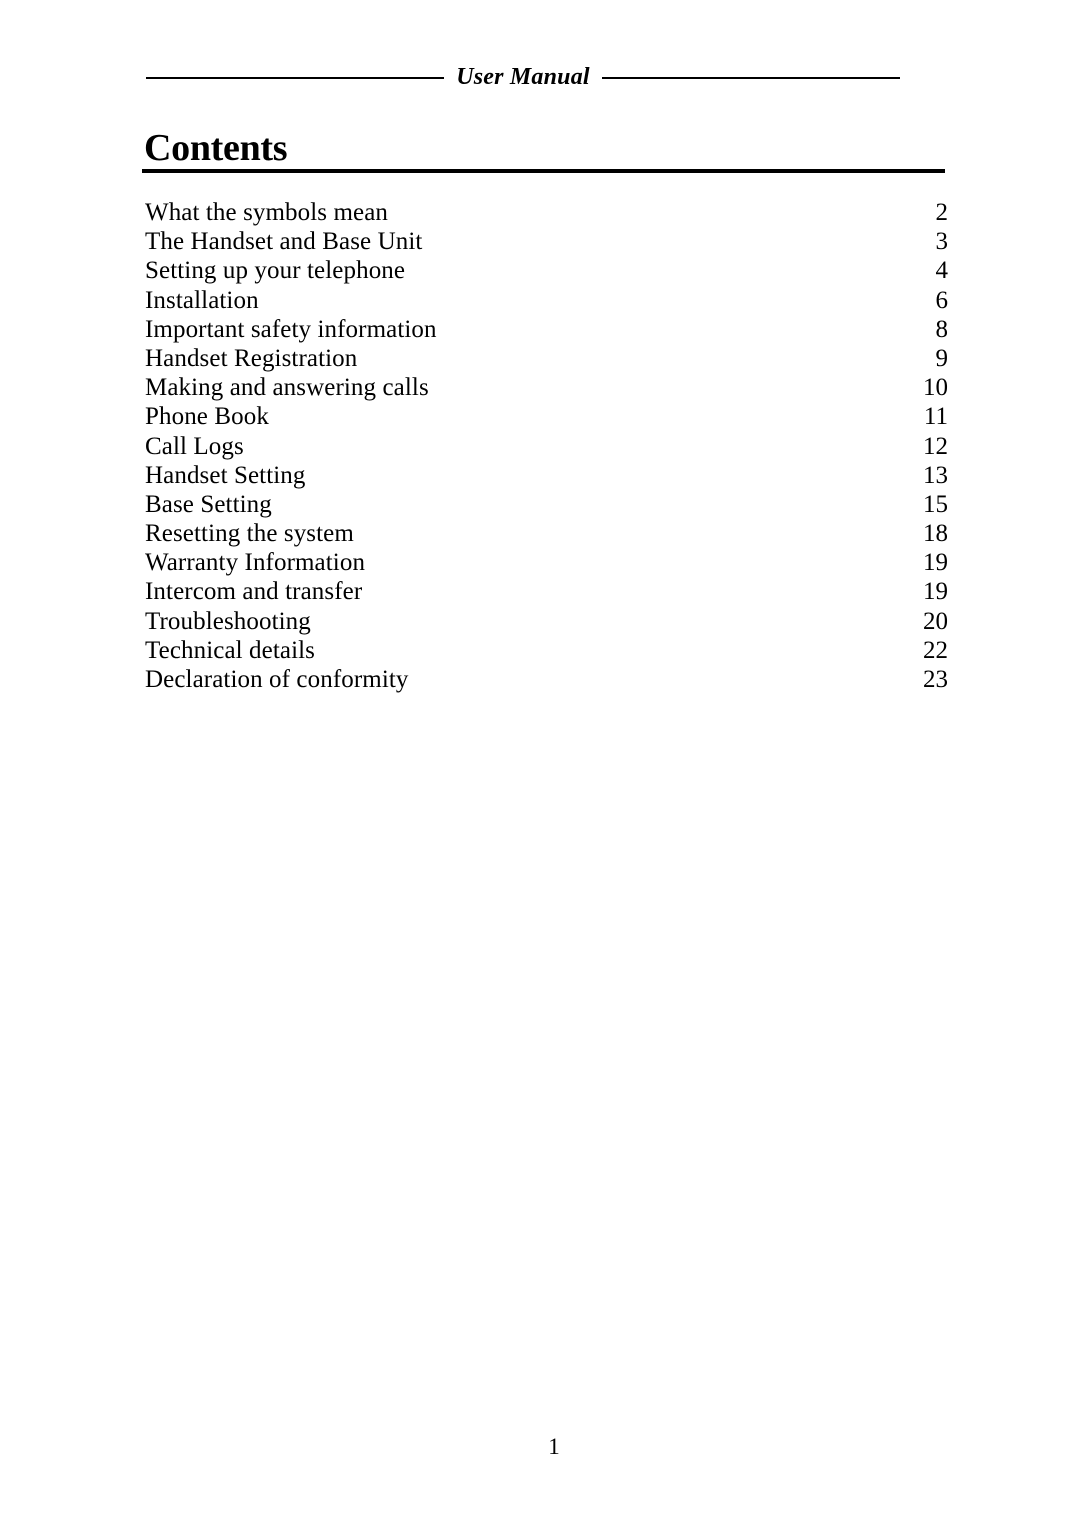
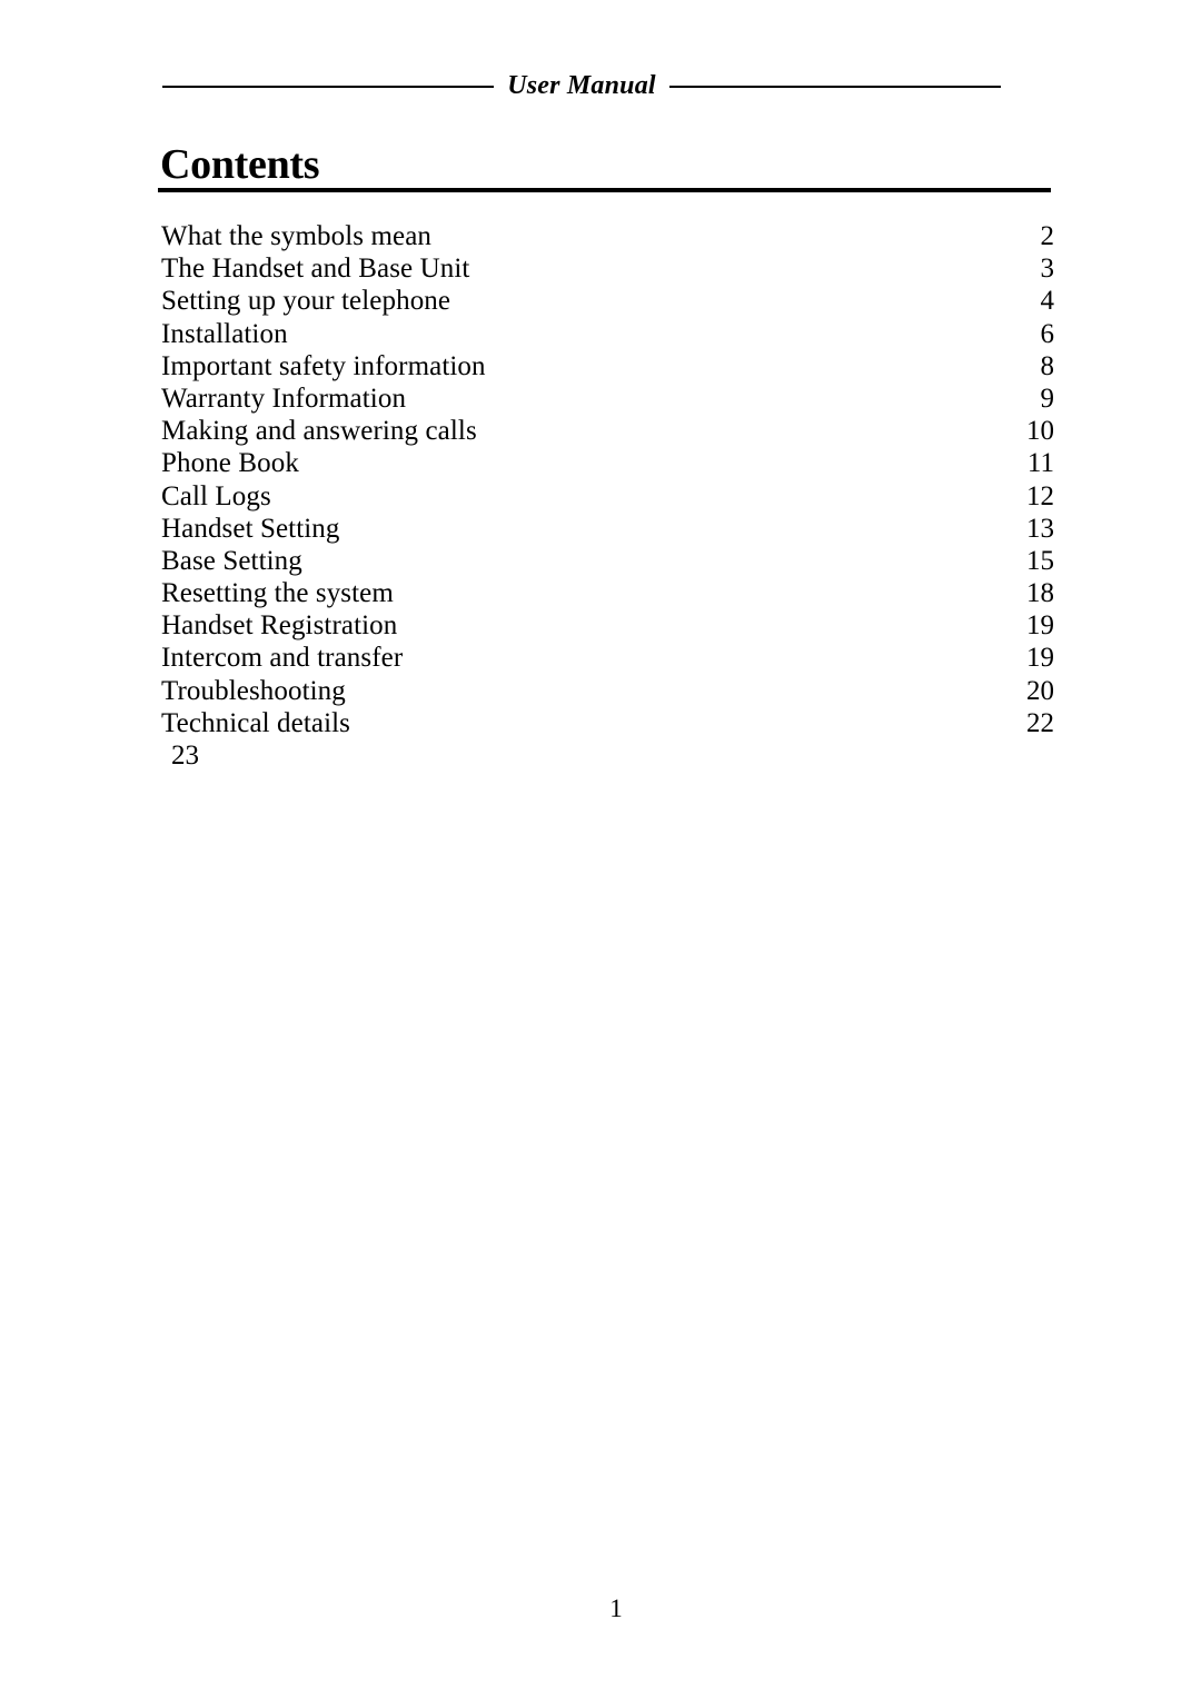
  User Manual
  Contents
  What the symbols mean
  2
  The Handset and Base Unit
  3
  Setting up your telephone
  4
  Installation
  6
  Important safety information
  8
- Handset Registration
+ Warranty Information
  9
  Making and answering calls
  10
  Phone Book
  11
  Call Logs
  12
  Handset Setting
  13
  Base Setting
  15
  Resetting the system
  18
- Warranty Information
+ Handset Registration
  19
  Intercom and transfer
  19
  Troubleshooting
  20
  Technical details
  22
- Declaration of conformity
  23
  1
